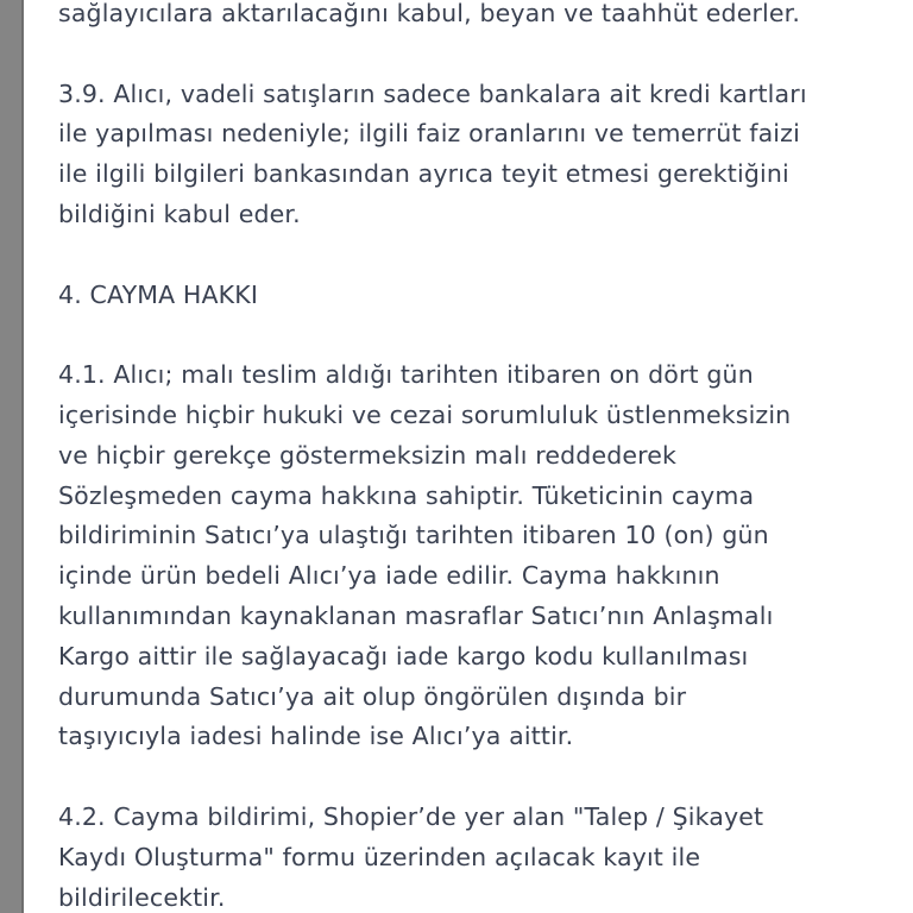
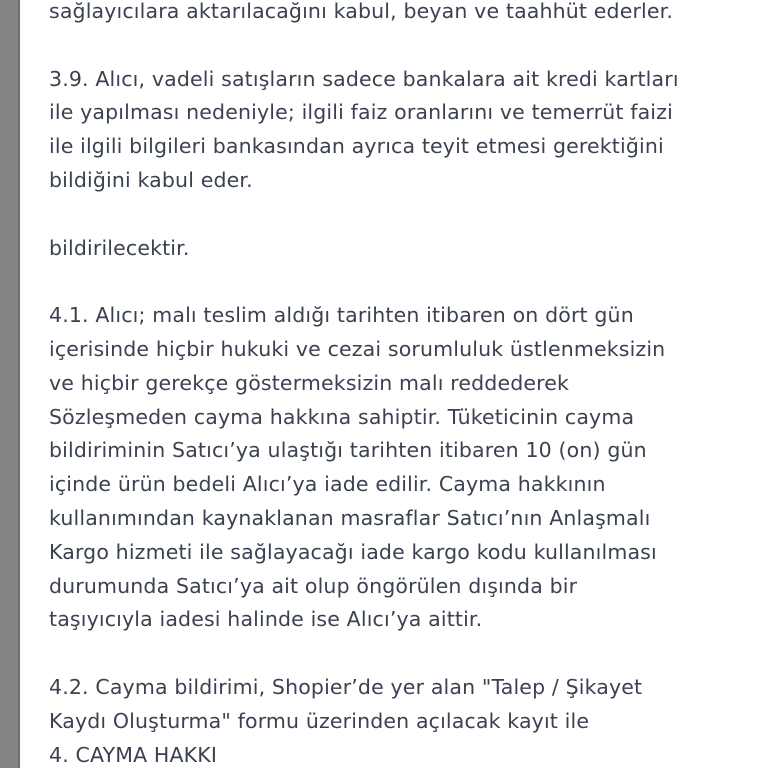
  sağlayıcılara aktarılacağını kabul, beyan ve taahhüt ederler.
  3.9. Alıcı, vadeli satışların sadece bankalara ait kredi kartları
  ile yapılması nedeniyle; ilgili faiz oranlarını ve temerrüt faizi
  ile ilgili bilgileri bankasından ayrıca teyit etmesi gerektiğini
  bildiğini kabul eder.
- 4. CAYMA HAKKI
+ bildirilecektir.
  4.1. Alıcı; malı teslim aldığı tarihten itibaren on dört gün
  içerisinde hiçbir hukuki ve cezai sorumluluk üstlenmeksizin
  ve hiçbir gerekçe göstermeksizin malı reddederek
  Sözleşmeden cayma hakkına sahiptir. Tüketicinin cayma
  bildiriminin Satıcı’ya ulaştığı tarihten itibaren 10 (on) gün
  içinde ürün bedeli Alıcı’ya iade edilir. Cayma hakkının
  kullanımından kaynaklanan masraflar Satıcı’nın Anlaşmalı
- Kargo aittir ile sağlayacağı iade kargo kodu kullanılması
+ Kargo hizmeti ile sağlayacağı iade kargo kodu kullanılması
  durumunda Satıcı’ya ait olup öngörülen dışında bir
  taşıyıcıyla iadesi halinde ise Alıcı’ya aittir.
  4.2. Cayma bildirimi, Shopier’de yer alan "Talep / Şikayet
  Kaydı Oluşturma" formu üzerinden açılacak kayıt ile
- bildirilecektir.
+ 4. CAYMA HAKKI
